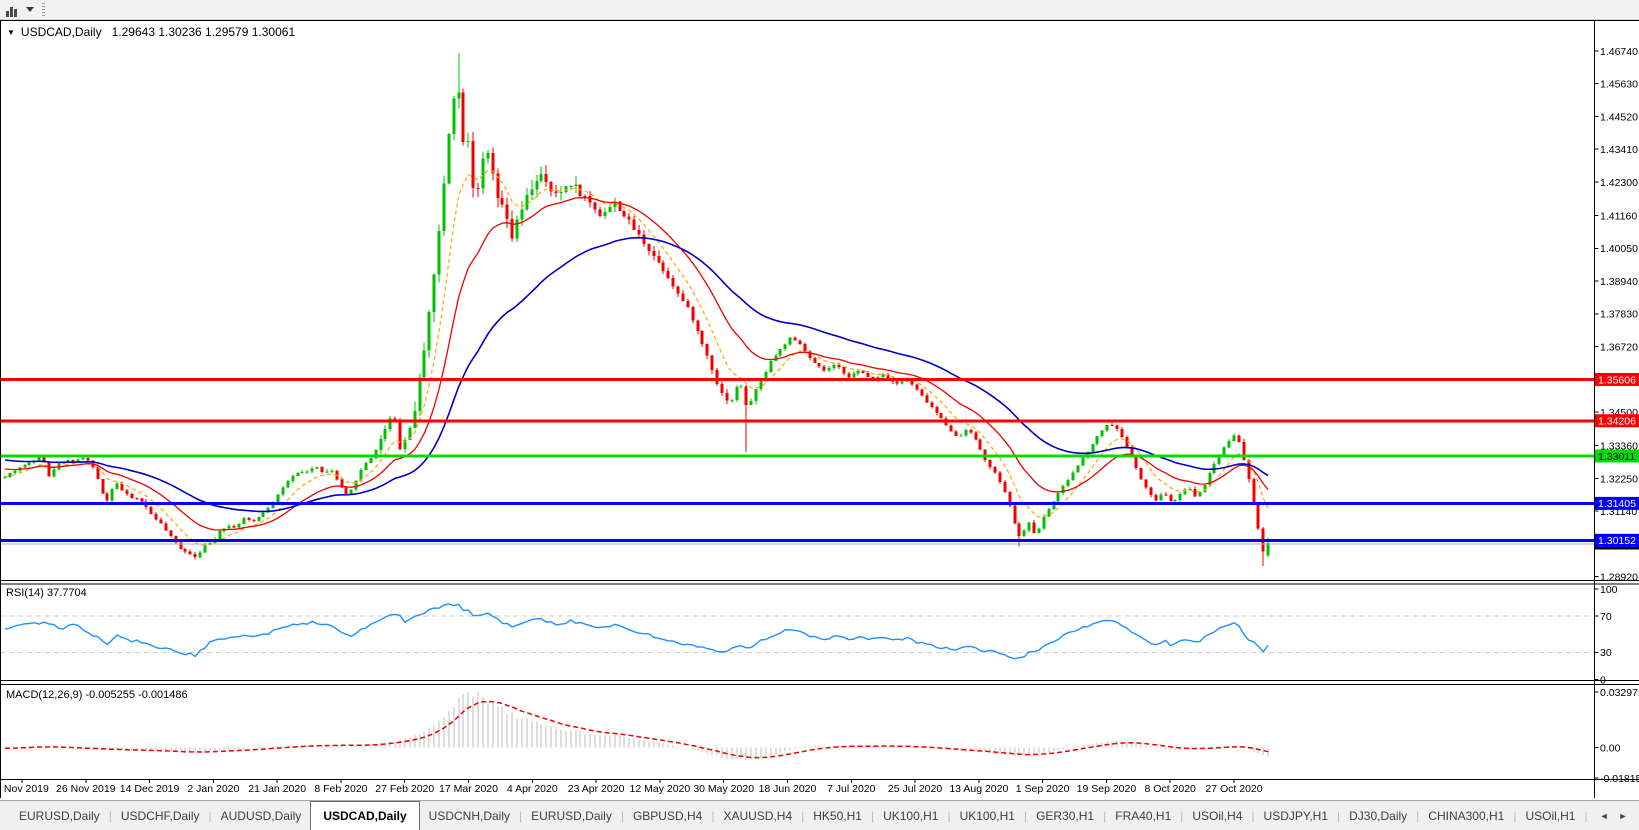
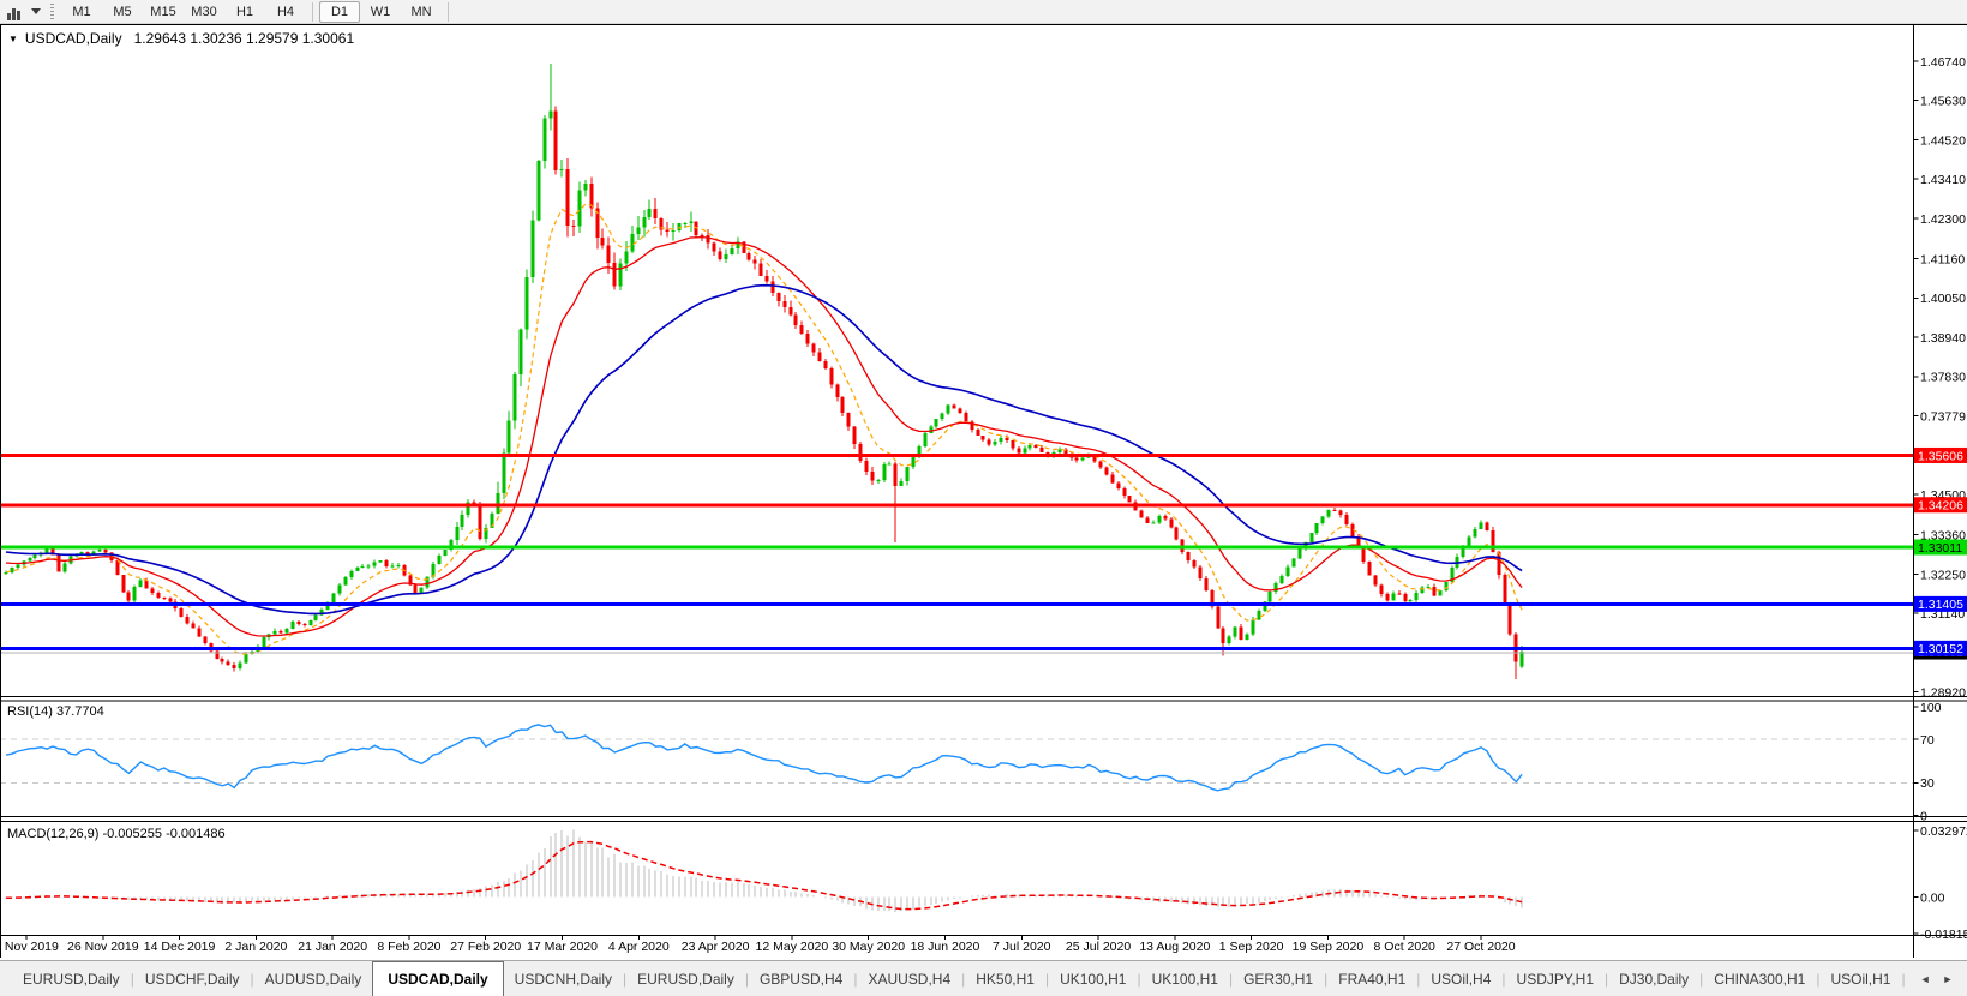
+ M1
+ M5
+ M15
+ M30
+ H1
+ H4
+ D1
+ W1
+ MN
  1.46740
  1.45630
  1.44520
  1.43410
  1.42300
  1.41160
  1.40050
  1.38940
  1.37830
- 1.36720
+ 0.73779
  1.34500
  1.33360
  1.32250
  1.31140
  1.28920
  100
  70
  30
  0
  0.03297
  0.00
  -0.0181
  Nov 2019
  26 Nov 2019
  14 Dec 2019
  2 Jan 2020
  21 Jan 2020
  8 Feb 2020
  27 Feb 2020
  17 Mar 2020
  4 Apr 2020
  23 Apr 2020
  12 May 2020
  30 May 2020
  18 Jun 2020
  7 Jul 2020
  25 Jul 2020
  13 Aug 2020
  1 Sep 2020
  19 Sep 2020
  8 Oct 2020
  27 Oct 2020
  1.35606
  1.34206
  1.33011
  1.31405
  1.30152
  ▼
  USDCAD,Daily
  1.29643 1.30236 1.29579 1.30061
  RSI(14) 37.7704
  MACD(12,26,9) -0.005255 -0.001486
  EURUSD,Daily
  |
  USDCHF,Daily
  |
  AUDUSD,Daily
  USDCAD,Daily
  USDCNH,Daily
  |
  EURUSD,Daily
  |
  GBPUSD,H4
  |
  XAUUSD,H4
  |
  HK50,H1
  |
  UK100,H1
  |
  UK100,H1
  |
  GER30,H1
  |
  FRA40,H1
  |
  USOil,H4
  |
  USDJPY,H1
  |
  DJ30,Daily
  |
  CHINA300,H1
  |
  USOil,H1
  |
  ◄
  ►
